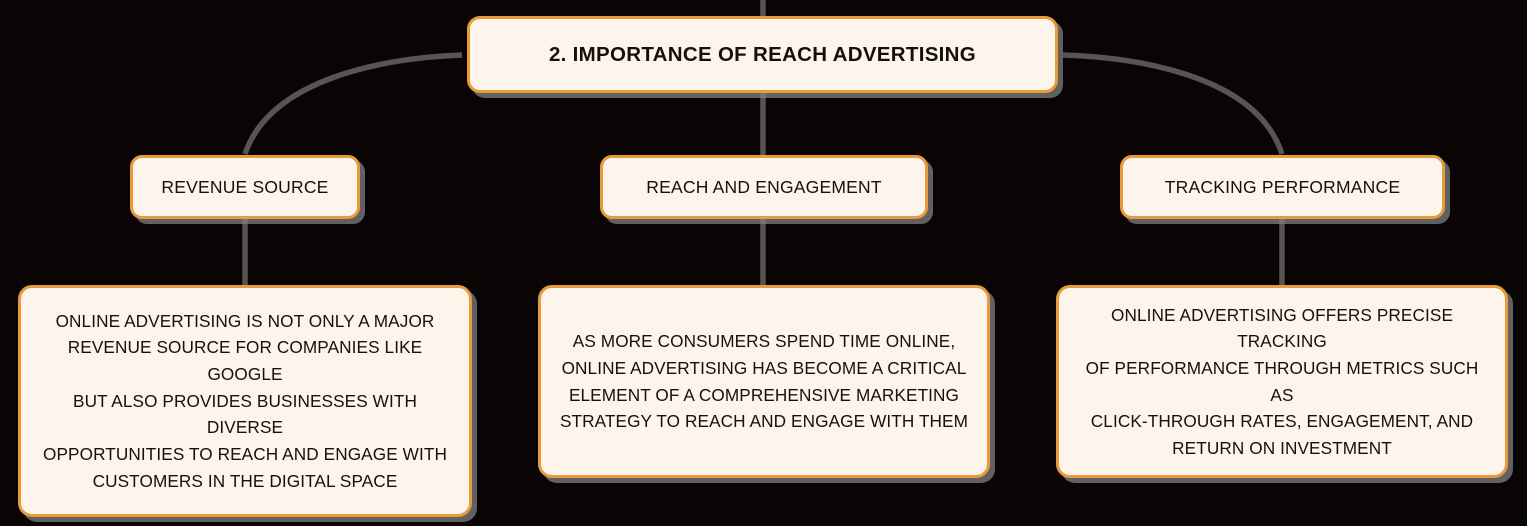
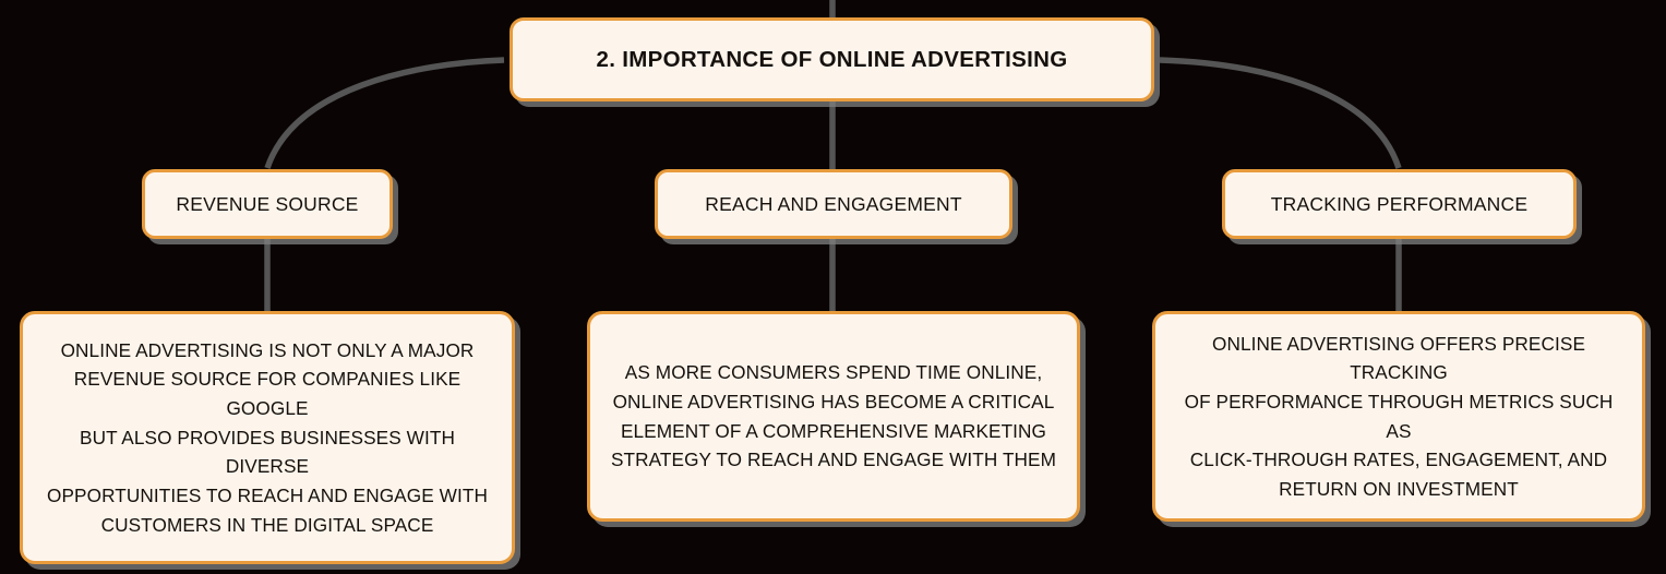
- 2. IMPORTANCE OF REACH ADVERTISING
+ 2. IMPORTANCE OF ONLINE ADVERTISING
  REVENUE SOURCE
  REACH AND ENGAGEMENT
  TRACKING PERFORMANCE
  ONLINE ADVERTISING IS NOT ONLY A MAJOR
  REVENUE SOURCE FOR COMPANIES LIKE GOOGLE
  BUT ALSO PROVIDES BUSINESSES WITH DIVERSE
  OPPORTUNITIES TO REACH AND ENGAGE WITH
  CUSTOMERS IN THE DIGITAL SPACE
  AS MORE CONSUMERS SPEND TIME ONLINE,
  ONLINE ADVERTISING HAS BECOME A CRITICAL
  ELEMENT OF A COMPREHENSIVE MARKETING
  STRATEGY TO REACH AND ENGAGE WITH THEM
  ONLINE ADVERTISING OFFERS PRECISE TRACKING
  OF PERFORMANCE THROUGH METRICS SUCH AS
  CLICK-THROUGH RATES, ENGAGEMENT, AND
  RETURN ON INVESTMENT
